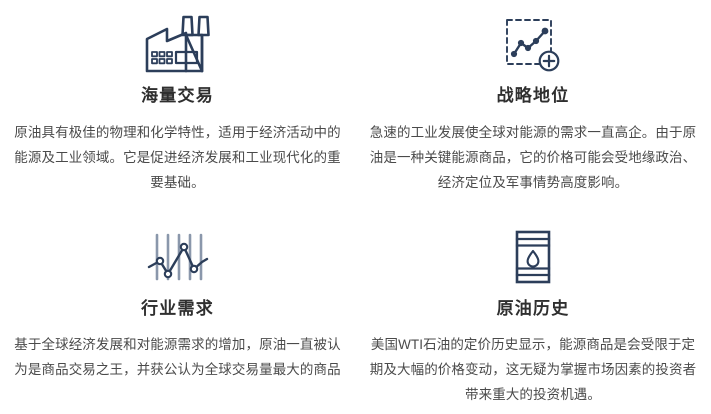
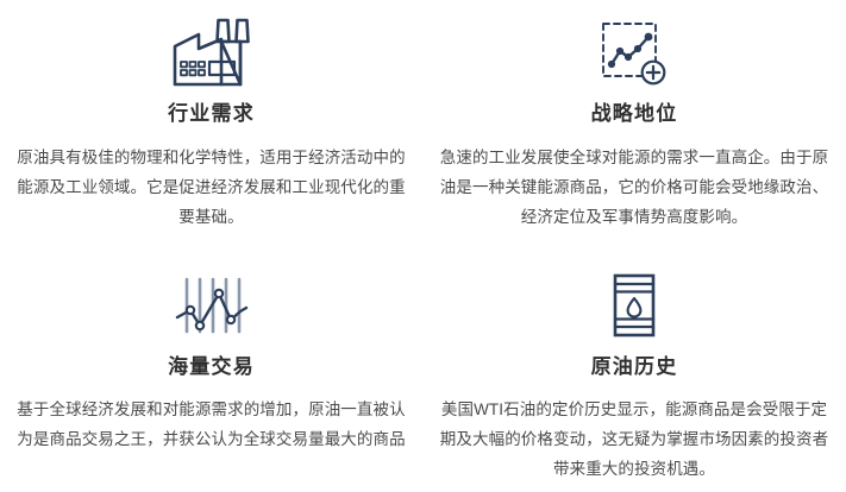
- 海量交易
+ 行业需求
  原油具有极佳的物理和化学特性，适用于经济活动中的能源及工业领域。它是促进经济发展和工业现代化的重要基础。
  战略地位
  急速的工业发展使全球对能源的需求一直高企。由于原油是一种关键能源商品，它的价格可能会受地缘政治、经济定位及军事情势高度影响。
- 行业需求
+ 海量交易
  基于全球经济发展和对能源需求的增加，原油一直被认为是商品交易之王，并获公认为全球交易量最大的商品
  原油历史
  美国WTI石油的定价历史显示，能源商品是会受限于定期及大幅的价格变动，这无疑为掌握市场因素的投资者带来重大的投资机遇。
